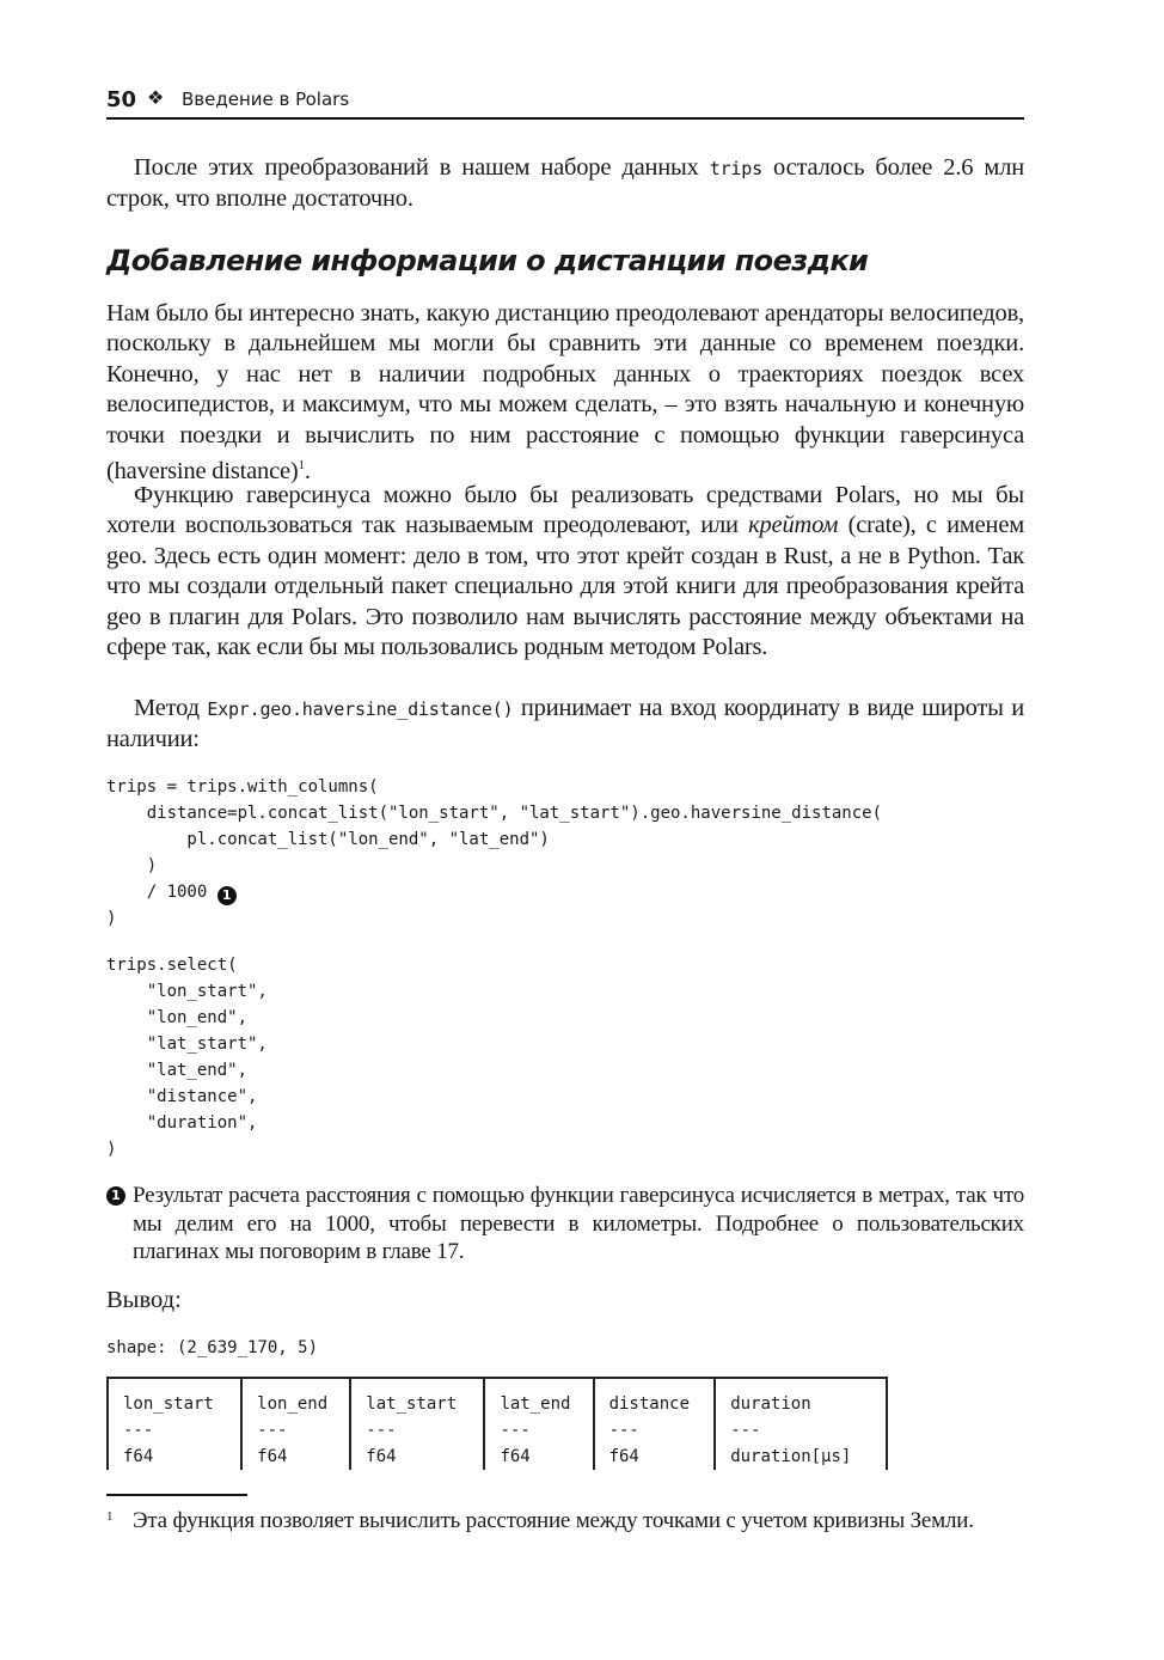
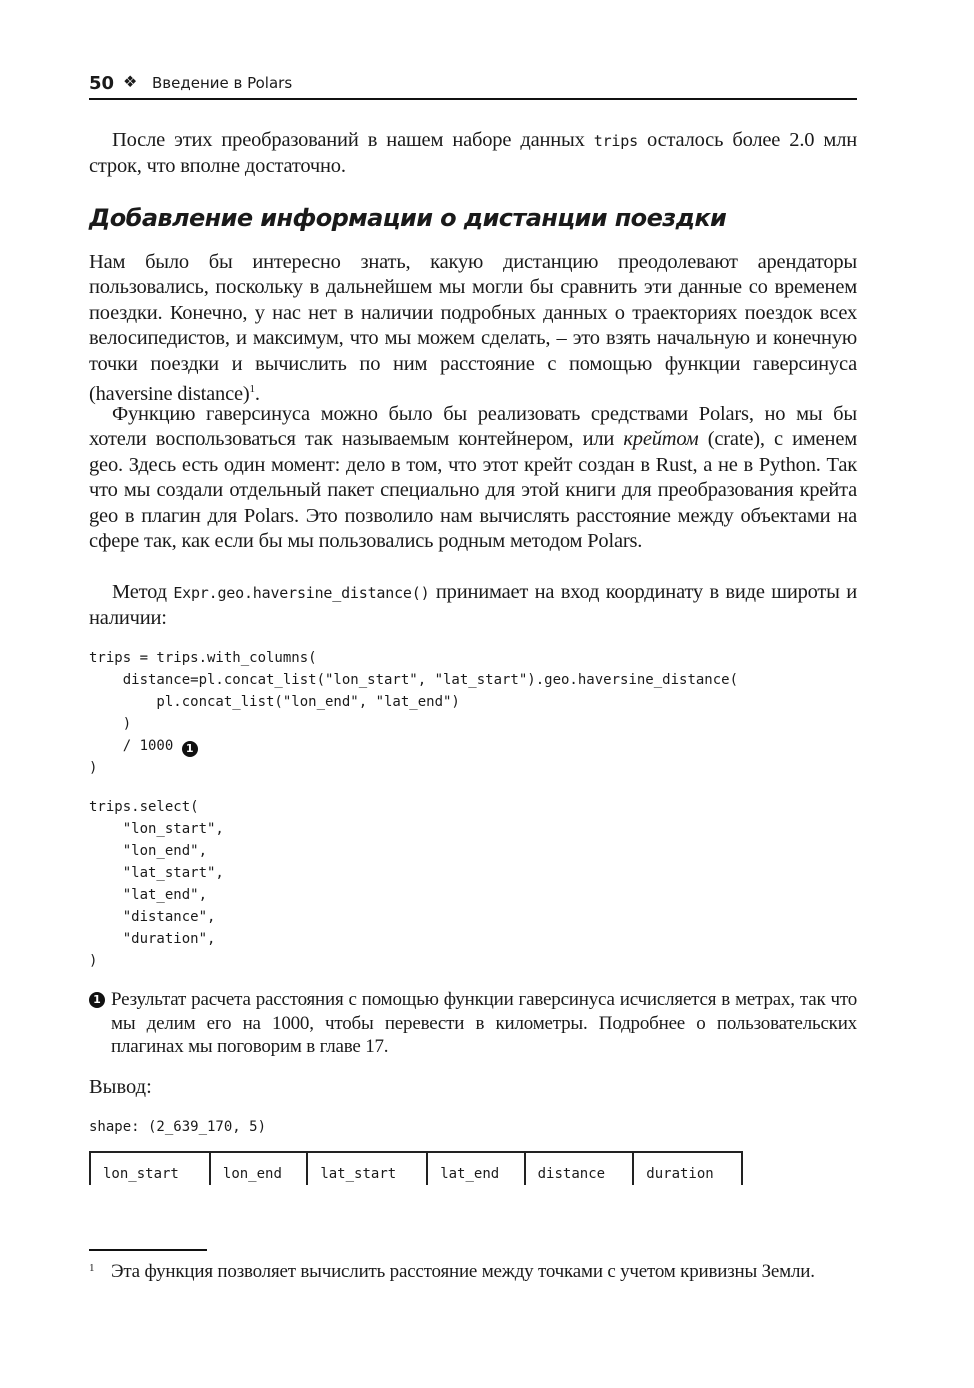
  50
  ❖
  Введение в Polars
- После этих преобразований в нашем наборе данных trips осталось более 2.6 млн строк, что вполне достаточно.
+ После этих преобразований в нашем наборе данных trips осталось более 2.0 млн строк, что вполне достаточно.
  Добавление информации о дистанции поездки
- Нам было бы интересно знать, какую дистанцию преодолевают арендаторы велосипедов, поскольку в дальнейшем мы могли бы сравнить эти данные со временем поездки. Конечно, у нас нет в наличии подробных данных о траекториях поездок всех велосипедистов, и максимум, что мы можем сделать, – это взять начальную и конечную точки поездки и вычислить по ним расстояние с помощью функции гаверсинуса (haversine distance)1.
+ Нам было бы интересно знать, какую дистанцию преодолевают арендаторы пользовались, поскольку в дальнейшем мы могли бы сравнить эти данные со временем поездки. Конечно, у нас нет в наличии подробных данных о траекториях поездок всех велосипедистов, и максимум, что мы можем сделать, – это взять начальную и конечную точки поездки и вычислить по ним расстояние с помощью функции гаверсинуса (haversine distance)1.
- Функцию гаверсинуса можно было бы реализовать средствами Polars, но мы бы хотели воспользоваться так называемым преодолевают, или крейтом (crate), с именем geo. Здесь есть один момент: дело в том, что этот крейт создан в Rust, а не в Python. Так что мы создали отдельный пакет специально для этой книги для преобразования крейта geo в плагин для Polars. Это позволило нам вычислять расстояние между объектами на сфере так, как если бы мы пользовались родным методом Polars.
+ Функцию гаверсинуса можно было бы реализовать средствами Polars, но мы бы хотели воспользоваться так называемым контейнером, или крейтом (crate), с именем geo. Здесь есть один момент: дело в том, что этот крейт создан в Rust, а не в Python. Так что мы создали отдельный пакет специально для этой книги для преобразования крейта geo в плагин для Polars. Это позволило нам вычислять расстояние между объектами на сфере так, как если бы мы пользовались родным методом Polars.
  Метод Expr.geo.haversine_distance() принимает на вход координату в виде широты и наличии:
  trips = trips.with_columns(
  distance=pl.concat_list("lon_start", "lat_start").geo.haversine_distance(
  pl.concat_list("lon_end", "lat_end")
  )
  / 1000 1
  )
  trips.select(
  "lon_start",
  "lon_end",
  "lat_start",
  "lat_end",
  "distance",
  "duration",
  )
  1
  Результат расчета расстояния с помощью функции гаверсинуса исчисляется в метрах, так что мы делим его на 1000, чтобы перевести в километры. Подробнее о пользовательских плагинах мы поговорим в главе 17.
  Вывод:
  shape: (2_639_170, 5)
  lon_start	lon_end	lat_start	lat_end	distance	duration
- ---	---	---	---	---	---
- f64	f64	f64	f64	f64	duration[μs]
  1
  Эта функция позволяет вычислить расстояние между точками с учетом кривизны Земли.
